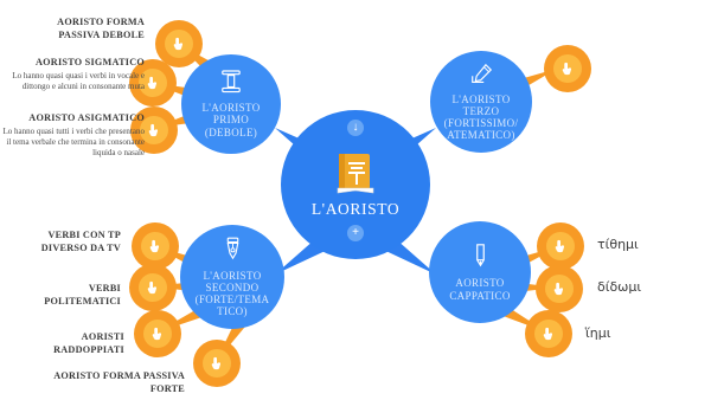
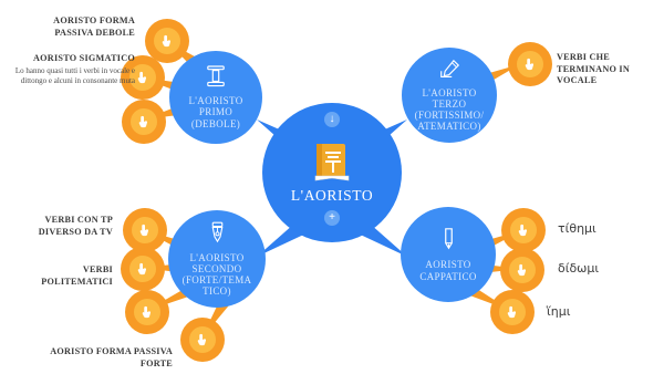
  L'AORISTO
  ↓
  +
  L'AORISTO
  PRIMO
  (DEBOLE)
  L'AORISTO
  TERZO
  (FORTISSIMO/
  ATEMATICO)
  L'AORISTO
  SECONDO
  (FORTE/TEMA
  TICO)
  AORISTO
  CAPPATICO
  AORISTO FORMA
  PASSIVA DEBOLE
  AORISTO SIGMATICO
- Lo hanno quasi quasi i verbi in vocale e dittongo e alcuni in consonante muta
+ Lo hanno quasi tutti i verbi in vocale e dittongo e alcuni in consonante muta
- AORISTO ASIGMATICO
- Lo hanno quasi tutti i verbi che presentano il tema verbale che termina in consonante liquida o nasale
  VERBI CON TP
  DIVERSO DA TV
  VERBI POLITEMATICI
- AORISTI RADDOPPIATI
  AORISTO FORMA PASSIVA FORTE
+ VERBI CHE
+ TERMINANO IN
+ VOCALE
  τίθημι
  δίδωμι
  ἵημι
